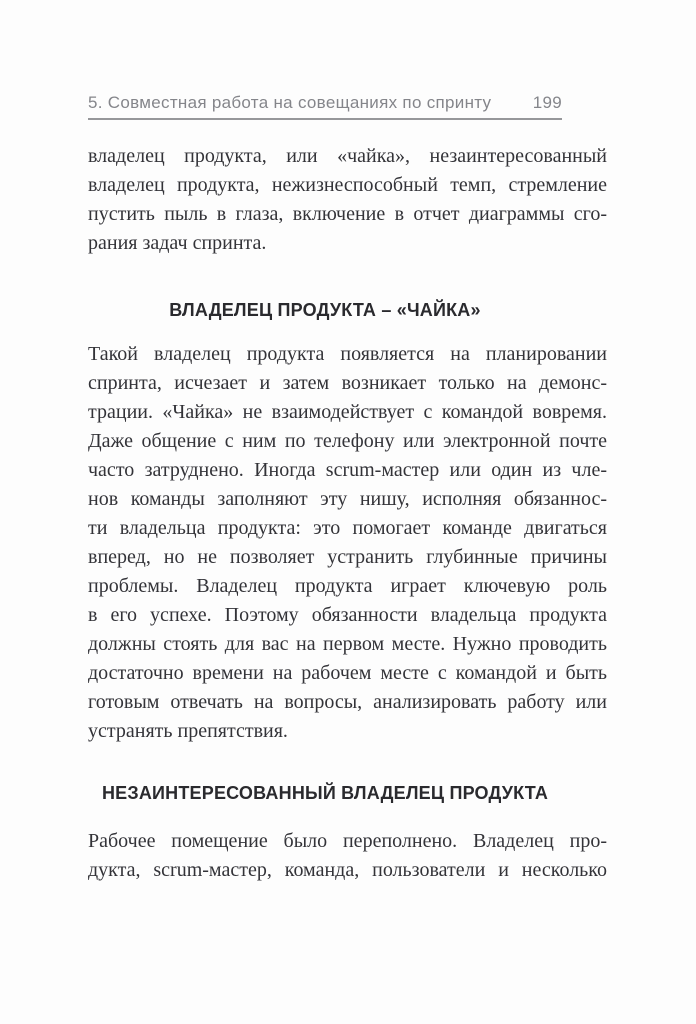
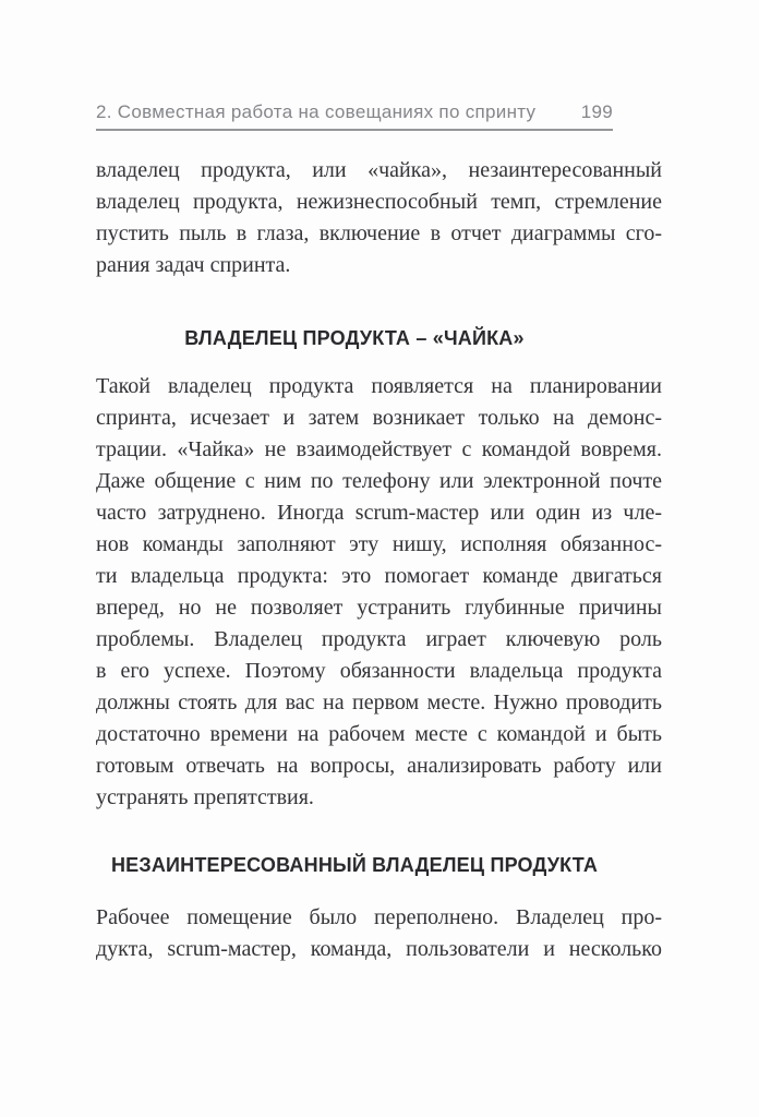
- 5. Совместная работа на совещаниях по спринту
+ 2. Совместная работа на совещаниях по спринту
  199
  владелец продукта, или «чайка», незаинтересованный
  владелец продукта, нежизнеспособный темп, стремление
  пустить пыль в глаза, включение в отчет диаграммы сго-
  рания задач спринта.
  ВЛАДЕЛЕЦ ПРОДУКТА – «ЧАЙКА»
  Такой владелец продукта появляется на планировании
  спринта, исчезает и затем возникает только на демонс-
  трации. «Чайка» не взаимодействует с командой вовремя.
  Даже общение с ним по телефону или электронной почте
  часто затруднено. Иногда scrum-мастер или один из чле-
  нов команды заполняют эту нишу, исполняя обязаннос-
  ти владельца продукта: это помогает команде двигаться
  вперед, но не позволяет устранить глубинные причины
  проблемы. Владелец продукта играет ключевую роль
  в его успехе. Поэтому обязанности владельца продукта
  должны стоять для вас на первом месте. Нужно проводить
  достаточно времени на рабочем месте с командой и быть
  готовым отвечать на вопросы, анализировать работу или
  устранять препятствия.
  НЕЗАИНТЕРЕСОВАННЫЙ ВЛАДЕЛЕЦ ПРОДУКТА
  Рабочее помещение было переполнено. Владелец про-
  дукта, scrum-мастер, команда, пользователи и несколько
